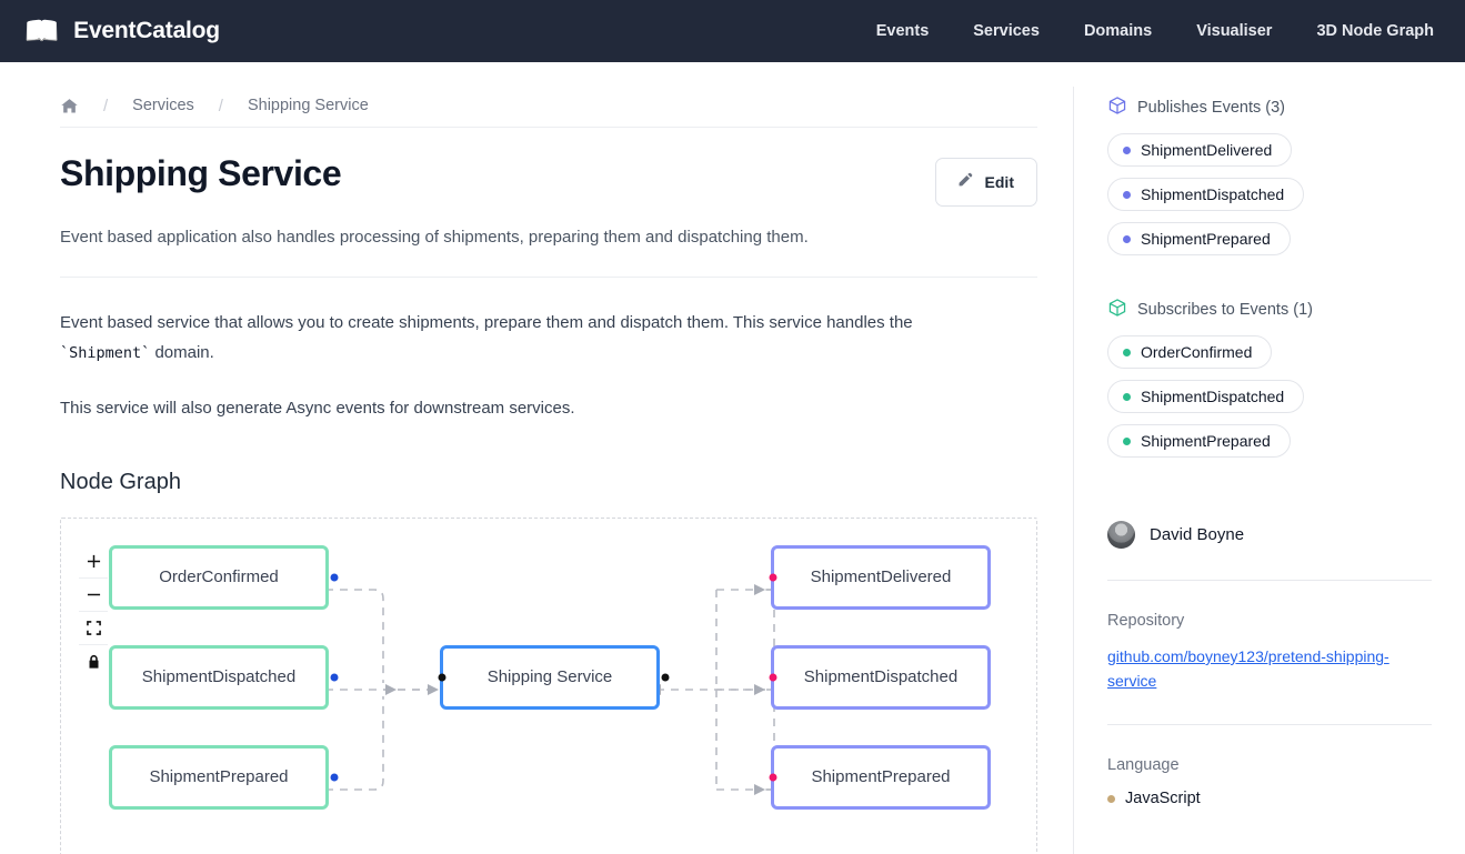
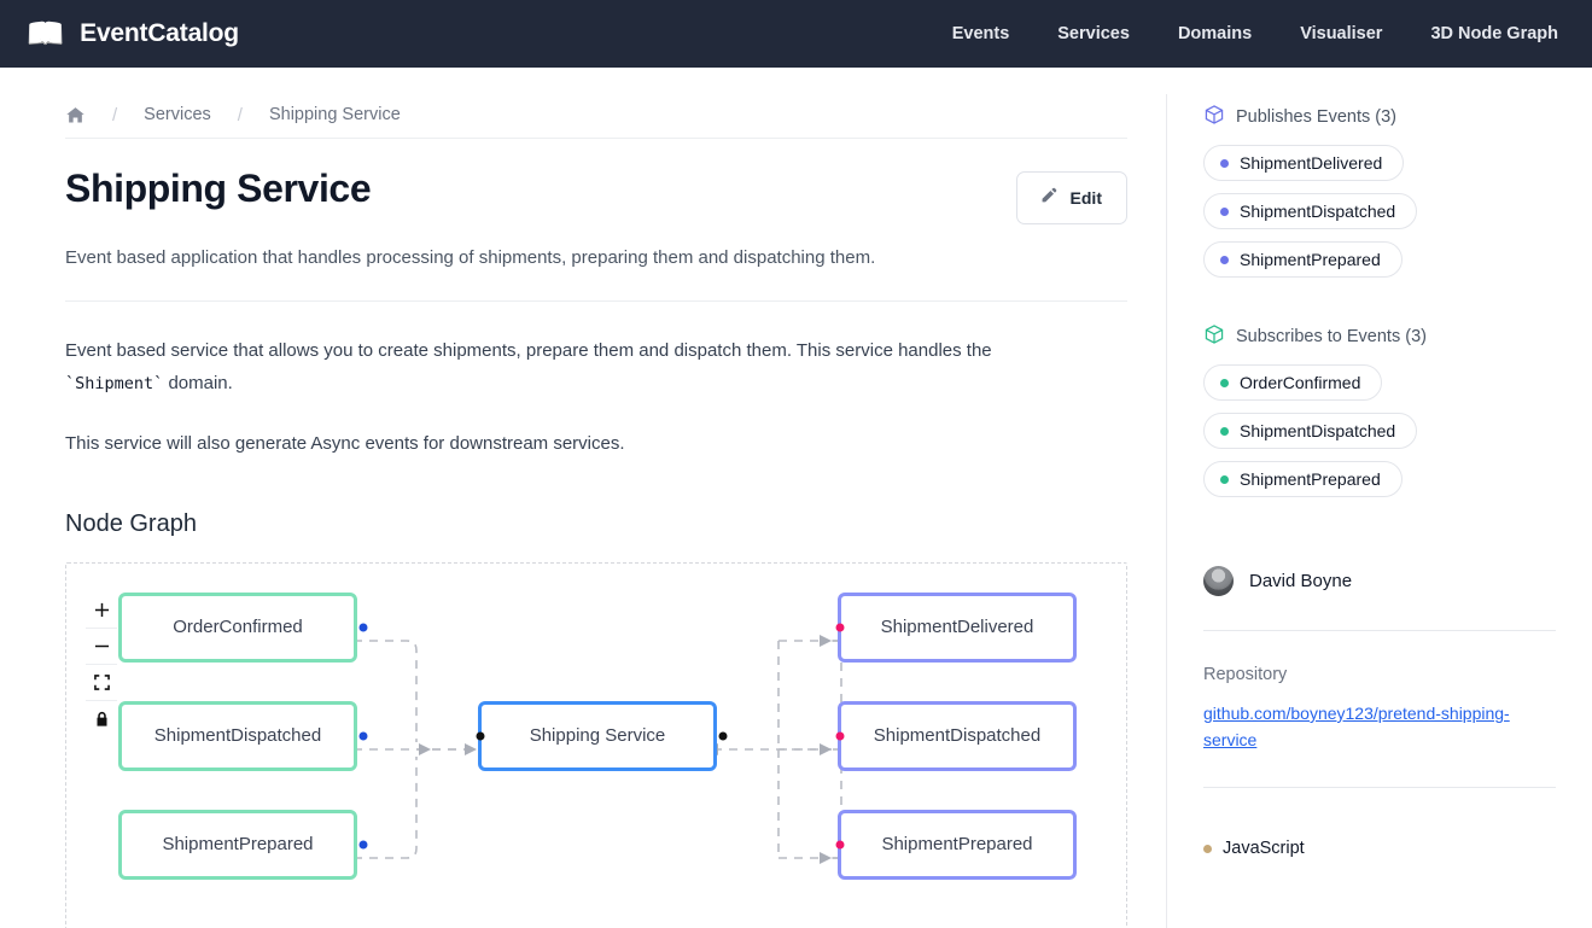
  📖
  EventCatalog
  Events
  Services
  Domains
  Visualiser
  3D Node Graph
  /
  Services
  /
  Shipping Service
  Shipping Service
  Edit
- Event based application also handles processing of shipments, preparing them and dispatching them.
+ Event based application that handles processing of shipments, preparing them and dispatching them.
  Event based service that allows you to create shipments, prepare them and dispatch them. This service handles the `Shipment` domain.
  This service will also generate Async events for downstream services.
  Node Graph
  OrderConfirmed
  ShipmentDispatched
  ShipmentPrepared
  Shipping Service
  ShipmentDelivered
  ShipmentDispatched
  ShipmentPrepared
  Publishes Events (3)
  ShipmentDelivered
  ShipmentDispatched
  ShipmentPrepared
- Subscribes to Events (1)
+ Subscribes to Events (3)
  OrderConfirmed
  ShipmentDispatched
  ShipmentPrepared
  David Boyne
  Repository
  github.com/boyney123/pretend-shipping-service
- Language
  JavaScript
